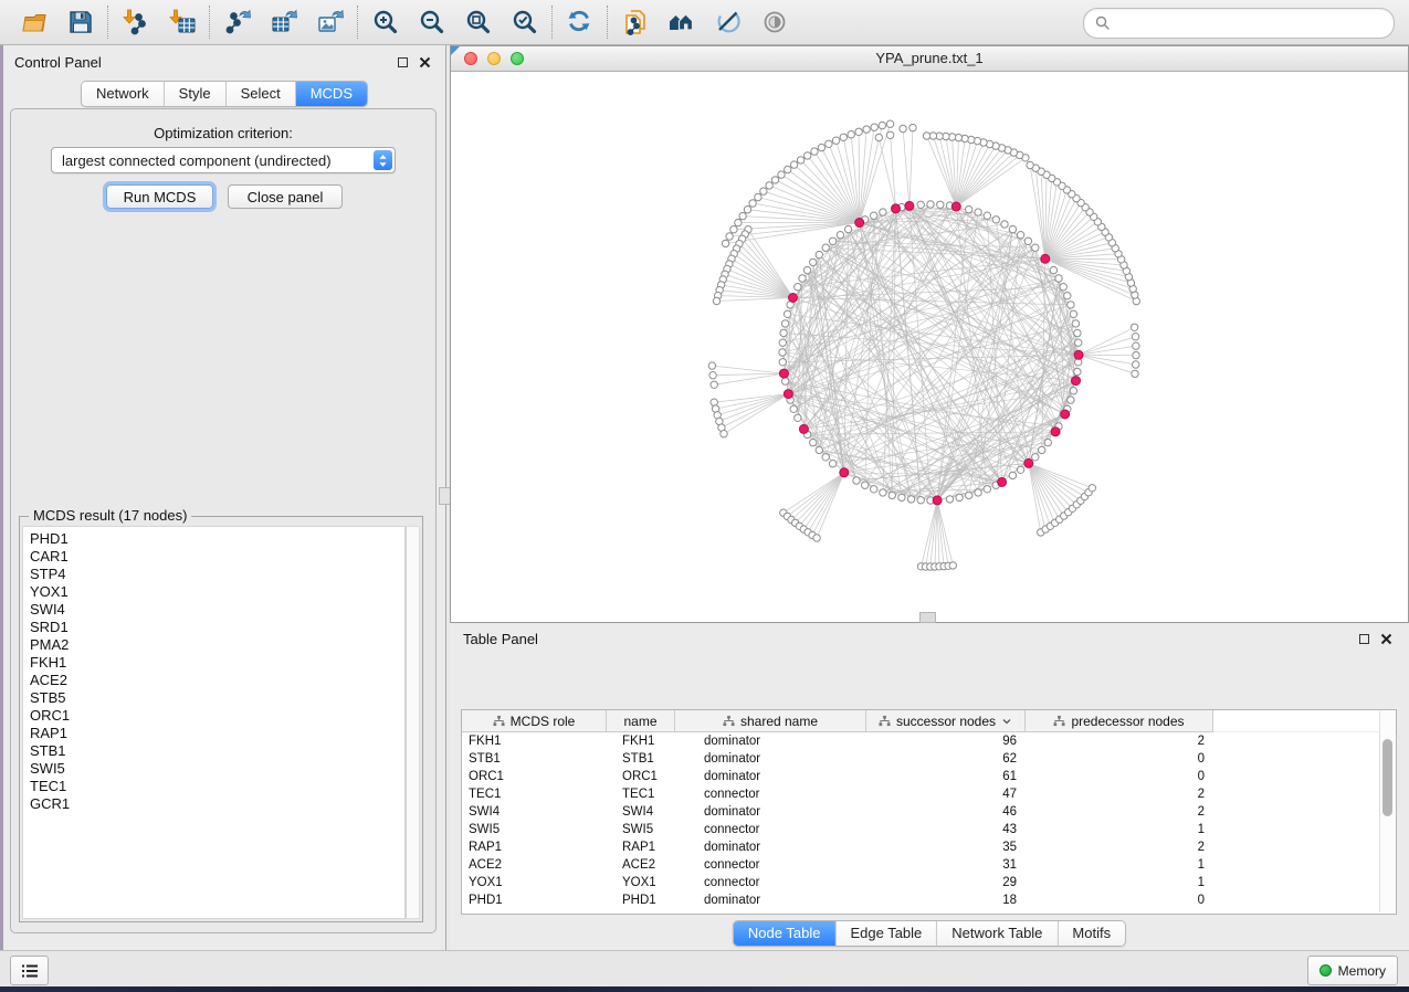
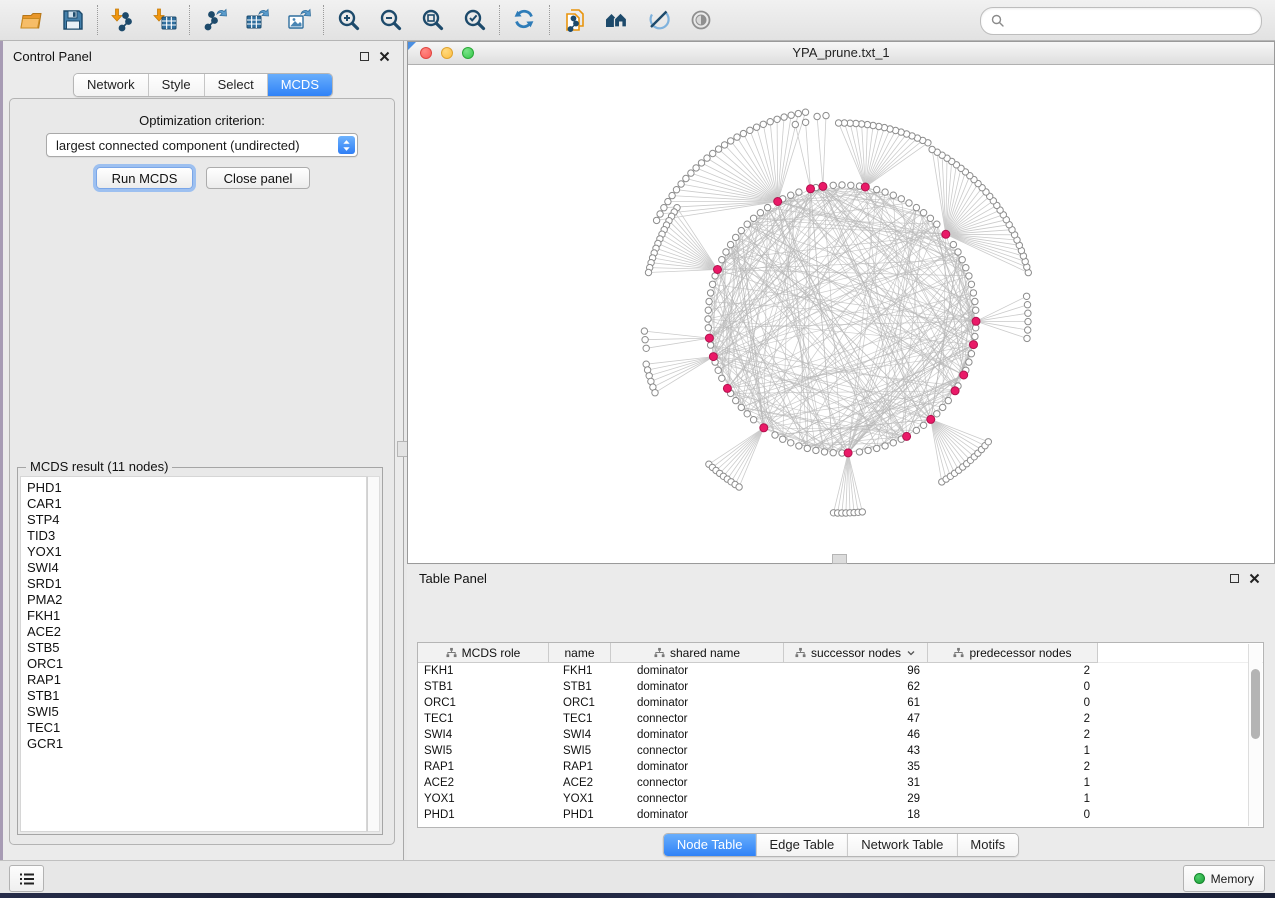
  Control Panel
  Network
  Style
  Select
  MCDS
  Optimization criterion:
  largest connected component (undirected)
  Run MCDS
  Close panel
- MCDS result (17 nodes)
+ MCDS result (11 nodes)
  PHD1
  CAR1
  STP4
+ TID3
  YOX1
  SWI4
  SRD1
  PMA2
  FKH1
  ACE2
  STB5
  ORC1
  RAP1
  STB1
  SWI5
  TEC1
  GCR1
  YPA_prune.txt_1
  Table Panel
  MCDS role
  name
  shared name
  successor nodes
  predecessor nodes
  FKH1
  FKH1
  dominator
  96
  2
  STB1
  STB1
  dominator
  62
  0
  ORC1
  ORC1
  dominator
  61
  0
  TEC1
  TEC1
  connector
  47
  2
  SWI4
  SWI4
  dominator
  46
  2
  SWI5
  SWI5
  connector
  43
  1
  RAP1
  RAP1
  dominator
  35
  2
  ACE2
  ACE2
  connector
  31
  1
  YOX1
  YOX1
  connector
  29
  1
  PHD1
  PHD1
  dominator
  18
  0
  Node Table
  Edge Table
  Network Table
  Motifs
  Memory
